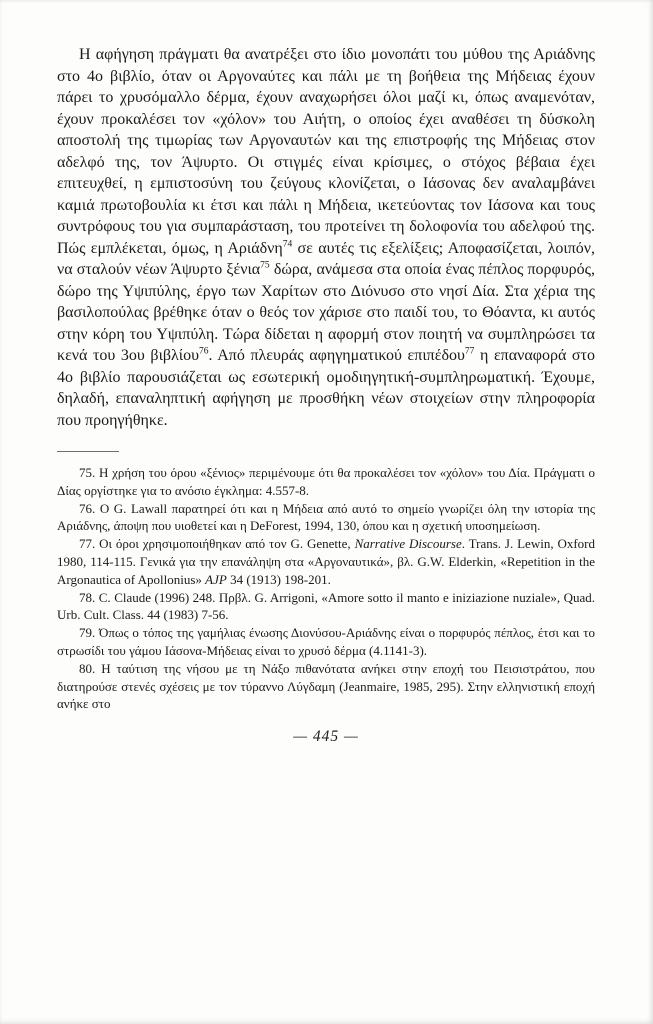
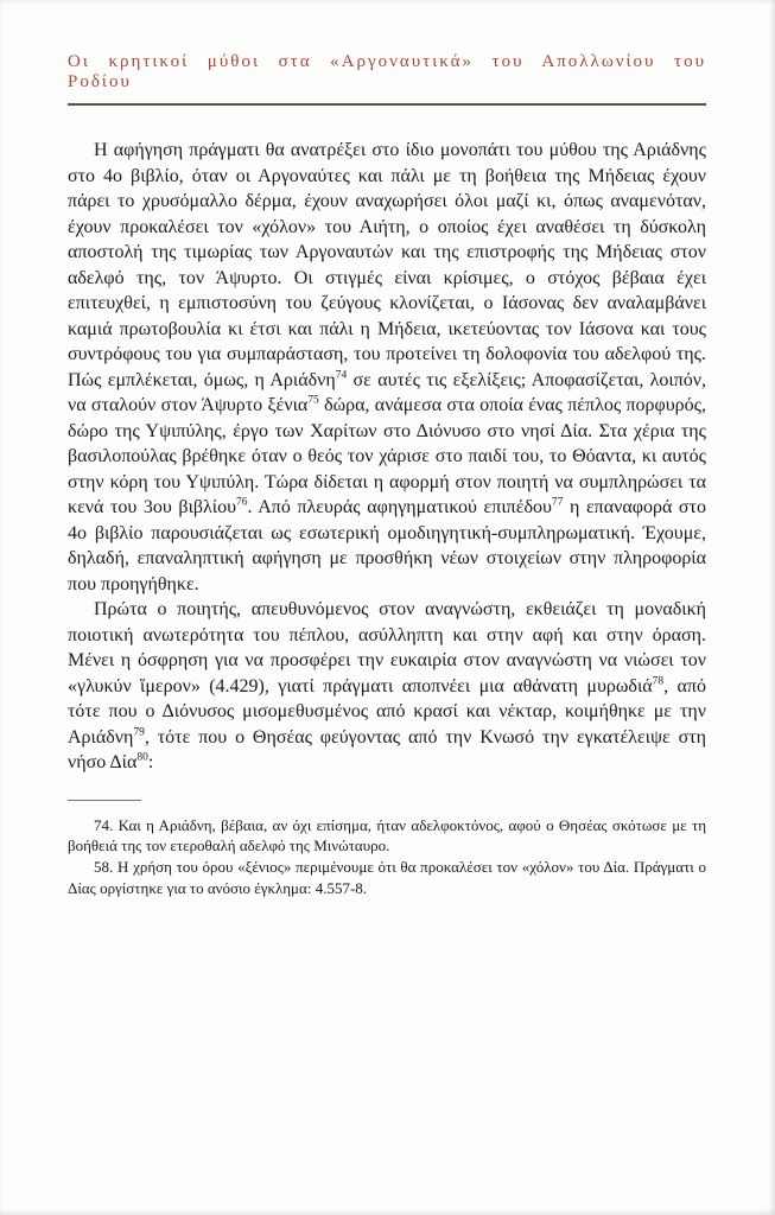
+ Οι κρητικοί μύθοι στα «Αργοναυτικά» του Απολλωνίου του Ροδίου
- Η αφήγηση πράγματι θα ανατρέξει στο ίδιο μονοπάτι του μύθου της Αριάδνης στο 4ο βιβλίο, όταν οι Αργοναύτες και πάλι με τη βοήθεια της Μήδειας έχουν πάρει το χρυσόμαλλο δέρμα, έχουν αναχωρήσει όλοι μαζί κι, όπως αναμενόταν, έχουν προκαλέσει τον «χόλον» του Αιήτη, ο οποίος έχει αναθέσει τη δύσκολη αποστολή της τιμωρίας των Αργοναυτών και της επιστροφής της Μήδειας στον αδελφό της, τον Άψυρτο. Οι στιγμές είναι κρίσιμες, ο στόχος βέβαια έχει επιτευχθεί, η εμπιστοσύνη του ζεύγους κλονίζεται, ο Ιάσονας δεν αναλαμβάνει καμιά πρωτοβουλία κι έτσι και πάλι η Μήδεια, ικετεύοντας τον Ιάσονα και τους συντρόφους του για συμπαράσταση, του προτείνει τη δολοφονία του αδελφού της. Πώς εμπλέκεται, όμως, η Αριάδνη74 σε αυτές τις εξελίξεις; Αποφασίζεται, λοιπόν, να σταλούν νέων Άψυρτο ξένια75 δώρα, ανάμεσα στα οποία ένας πέπλος πορφυρός, δώρο της Υψιπύλης, έργο των Χαρίτων στο Διόνυσο στο νησί Δία. Στα χέρια της βασιλοπούλας βρέθηκε όταν ο θεός τον χάρισε στο παιδί του, το Θόαντα, κι αυτός στην κόρη του Υψιπύλη. Τώρα δίδεται η αφορμή στον ποιητή να συμπληρώσει τα κενά του 3ου βιβλίου76. Από πλευράς αφηγηματικού επιπέδου77 η επαναφορά στο 4ο βιβλίο παρουσιάζεται ως εσωτερική ομοδιηγητική-συμπληρωματική. Έχουμε, δηλαδή, επαναληπτική αφήγηση με προσθήκη νέων στοιχείων στην πληροφορία που προηγήθηκε.
+ Η αφήγηση πράγματι θα ανατρέξει στο ίδιο μονοπάτι του μύθου της Αριάδνης στο 4ο βιβλίο, όταν οι Αργοναύτες και πάλι με τη βοήθεια της Μήδειας έχουν πάρει το χρυσόμαλλο δέρμα, έχουν αναχωρήσει όλοι μαζί κι, όπως αναμενόταν, έχουν προκαλέσει τον «χόλον» του Αιήτη, ο οποίος έχει αναθέσει τη δύσκολη αποστολή της τιμωρίας των Αργοναυτών και της επιστροφής της Μήδειας στον αδελφό της, τον Άψυρτο. Οι στιγμές είναι κρίσιμες, ο στόχος βέβαια έχει επιτευχθεί, η εμπιστοσύνη του ζεύγους κλονίζεται, ο Ιάσονας δεν αναλαμβάνει καμιά πρωτοβουλία κι έτσι και πάλι η Μήδεια, ικετεύοντας τον Ιάσονα και τους συντρόφους του για συμπαράσταση, του προτείνει τη δολοφονία του αδελφού της. Πώς εμπλέκεται, όμως, η Αριάδνη74 σε αυτές τις εξελίξεις; Αποφασίζεται, λοιπόν, να σταλούν στον Άψυρτο ξένια75 δώρα, ανάμεσα στα οποία ένας πέπλος πορφυρός, δώρο της Υψιπύλης, έργο των Χαρίτων στο Διόνυσο στο νησί Δία. Στα χέρια της βασιλοπούλας βρέθηκε όταν ο θεός τον χάρισε στο παιδί του, το Θόαντα, κι αυτός στην κόρη του Υψιπύλη. Τώρα δίδεται η αφορμή στον ποιητή να συμπληρώσει τα κενά του 3ου βιβλίου76. Από πλευράς αφηγηματικού επιπέδου77 η επαναφορά στο 4ο βιβλίο παρουσιάζεται ως εσωτερική ομοδιηγητική-συμπληρωματική. Έχουμε, δηλαδή, επαναληπτική αφήγηση με προσθήκη νέων στοιχείων στην πληροφορία που προηγήθηκε.
+ Πρώτα ο ποιητής, απευθυνόμενος στον αναγνώστη, εκθειάζει τη μοναδική ποιοτική ανωτερότητα του πέπλου, ασύλληπτη και στην αφή και στην όραση. Μένει η όσφρηση για να προσφέρει την ευκαιρία στον αναγνώστη να νιώσει τον «γλυκύν ἵμερον» (4.429), γιατί πράγματι αποπνέει μια αθάνατη μυρωδιά78, από τότε που ο Διόνυσος μισομεθυσμένος από κρασί και νέκταρ, κοιμήθηκε με την Αριάδνη79, τότε που ο Θησέας φεύγοντας από την Κνωσό την εγκατέλειψε στη νήσο Δία80:
+ 74. Και η Αριάδνη, βέβαια, αν όχι επίσημα, ήταν αδελφοκτόνος, αφού ο Θησέας σκότωσε με τη βοήθειά της τον ετεροθαλή αδελφό της Μινώταυρο.
- 75. Η χρήση του όρου «ξένιος» περιμένουμε ότι θα προκαλέσει τον «χόλον» του Δία. Πράγματι ο Δίας οργίστηκε για το ανόσιο έγκλημα: 4.557-8.
+ 58. Η χρήση του όρου «ξένιος» περιμένουμε ότι θα προκαλέσει τον «χόλον» του Δία. Πράγματι ο Δίας οργίστηκε για το ανόσιο έγκλημα: 4.557-8.
- 76. Ο G. Lawall παρατηρεί ότι και η Μήδεια από αυτό το σημείο γνωρίζει όλη την ιστορία της Αριάδνης, άποψη που υιοθετεί και η DeForest, 1994, 130, όπου και η σχετική υποσημείωση.
- 77. Οι όροι χρησιμοποιήθηκαν από τον G. Genette, Narrative Discourse. Trans. J. Lewin, Oxford 1980, 114-115. Γενικά για την επανάληψη στα «Αργοναυτικά», βλ. G.W. Elderkin, «Repetition in the Argonautica of Apollonius» AJP 34 (1913) 198-201.
- 78. C. Claude (1996) 248. Πρβλ. G. Arrigoni, «Amore sotto il manto e iniziazione nuziale», Quad. Urb. Cult. Class. 44 (1983) 7-56.
- 79. Όπως ο τόπος της γαμήλιας ένωσης Διονύσου-Αριάδνης είναι ο πορφυρός πέπλος, έτσι και το στρωσίδι του γάμου Ιάσονα-Μήδειας είναι το χρυσό δέρμα (4.1141-3).
- 80. Η ταύτιση της νήσου με τη Νάξο πιθανότατα ανήκει στην εποχή του Πεισιστράτου, που διατηρούσε στενές σχέσεις με τον τύραννο Λύγδαμη (Jeanmaire, 1985, 295). Στην ελληνιστική εποχή ανήκε στο
- — 445 —
